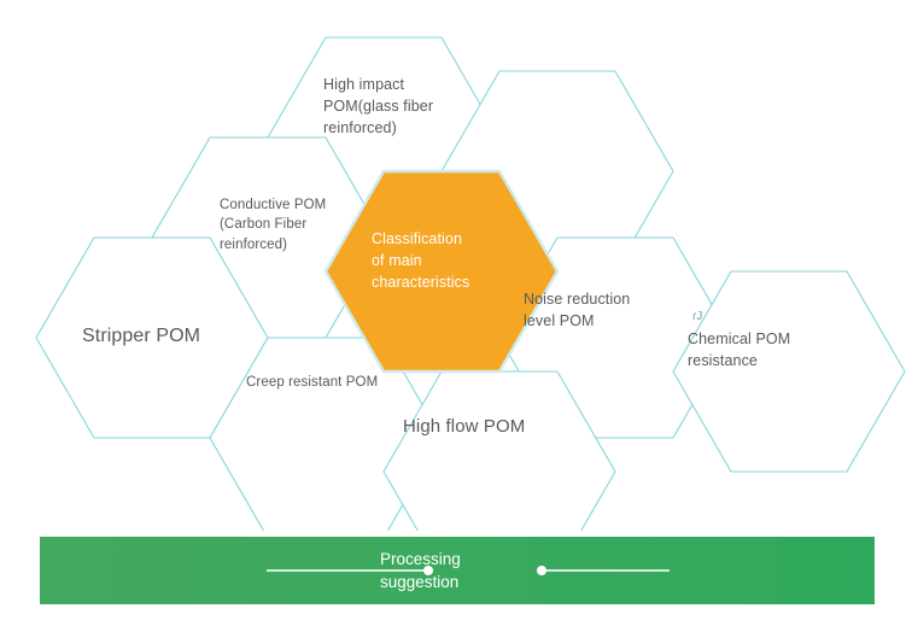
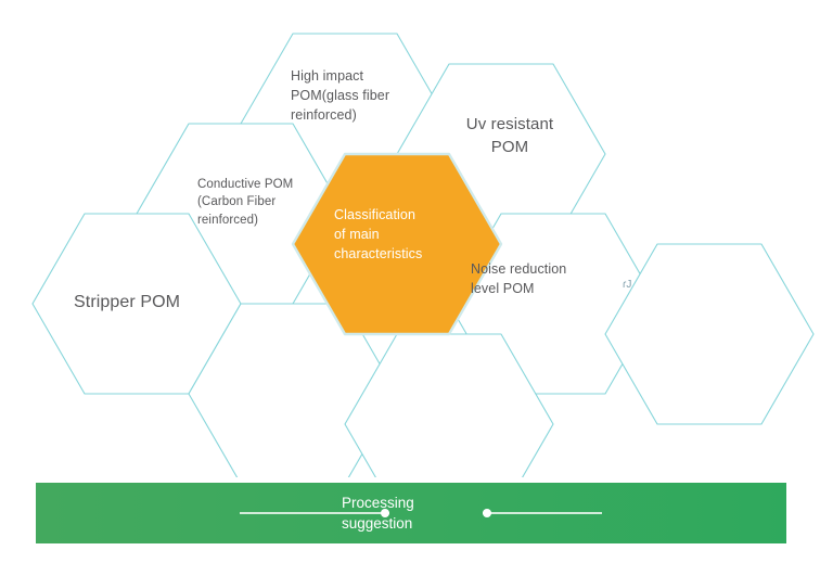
  High impact
  POM(glass fiber
  reinforced)
+ Uv resistant
+ POM
  Conductive POM
  (Carbon Fiber
  reinforced)
  Noise reduction
  level POM
  ɾJ
- Chemical POM
- resistance
  Stripper POM
- Creep resistant POM
- High flow POM
  Classification
  of main
  characteristics
  Processing
  suggestion
